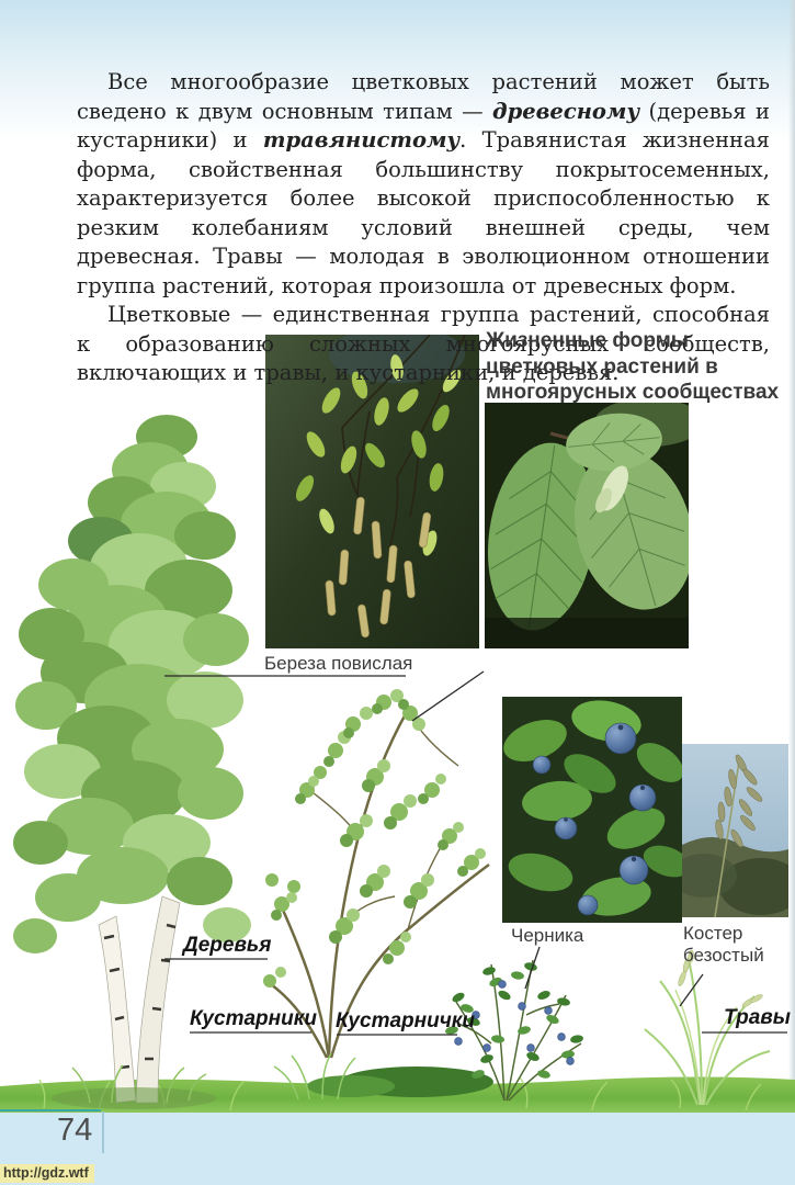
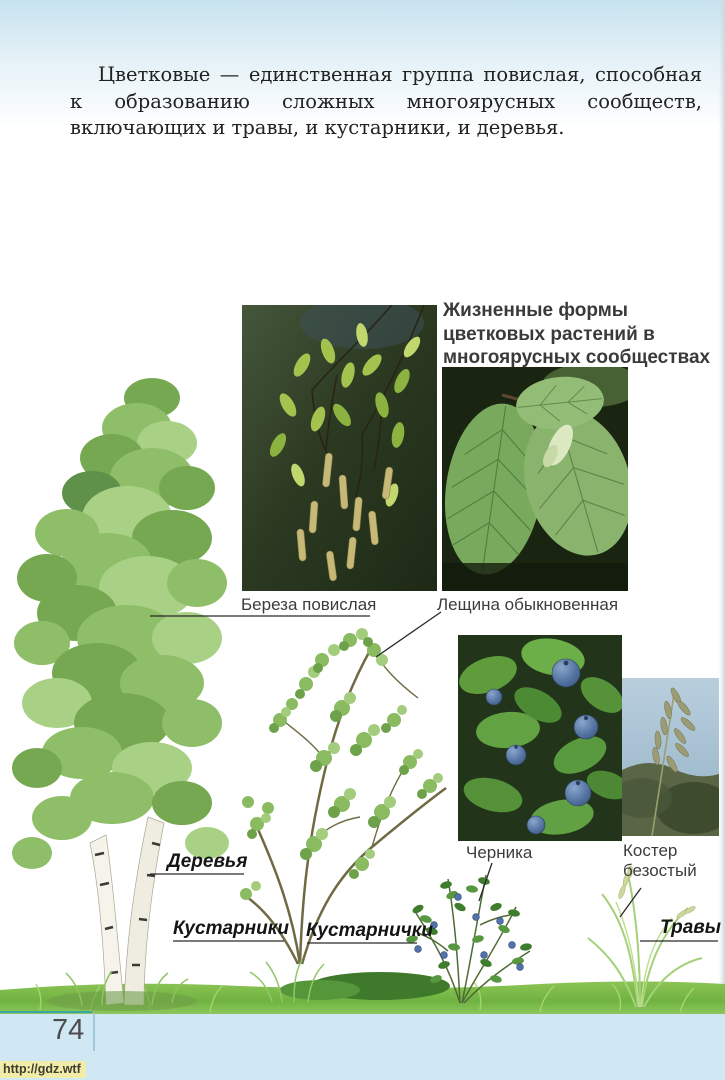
- Все многообразие цветковых растений может быть сведено к двум основным типам — древесному (деревья и кустарники) и травянистому. Травянистая жизненная форма, свойственная большинству покрытосеменных, характеризуется более высокой приспособленностью к резким колебаниям условий внешней среды, чем древесная. Травы — молодая в эволюционном отношении группа растений, которая произошла от древесных форм.
- Цветковые — единственная группа растений, способная к образованию сложных многоярусных сообществ, включающих и травы, и кустарники, и деревья.
+ Цветковые — единственная группа повислая, способная к образованию сложных многоярусных сообществ, включающих и травы, и кустарники, и деревья.
  Жизненные формы цветковых растений в многоярусных сообществах
  Береза повислая
+ Лещина обыкновенная
  Черника
  Костер безостый
  Деревья
  Кустарники
  Кустарнички
  Травы
  74
  http://gdz.wtf
